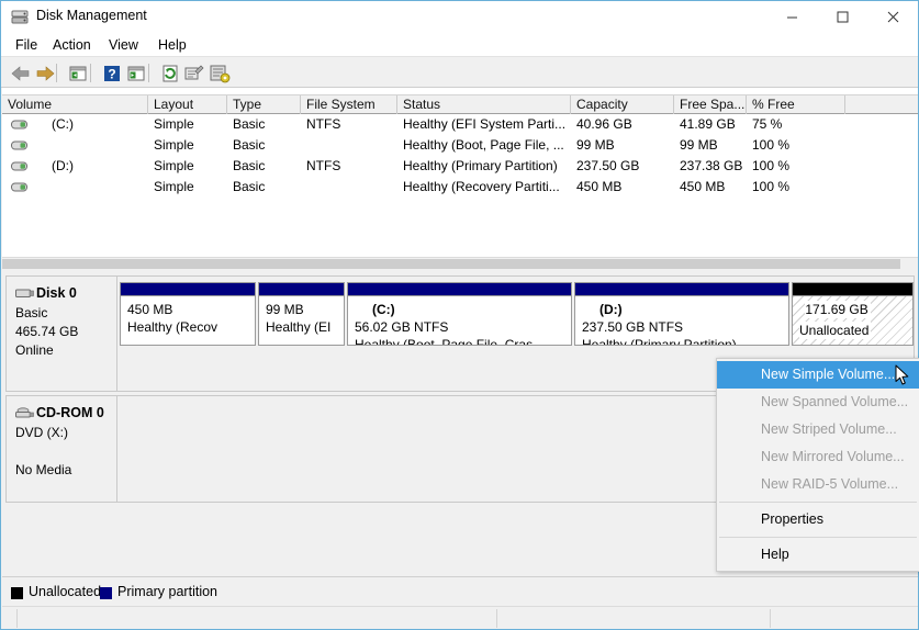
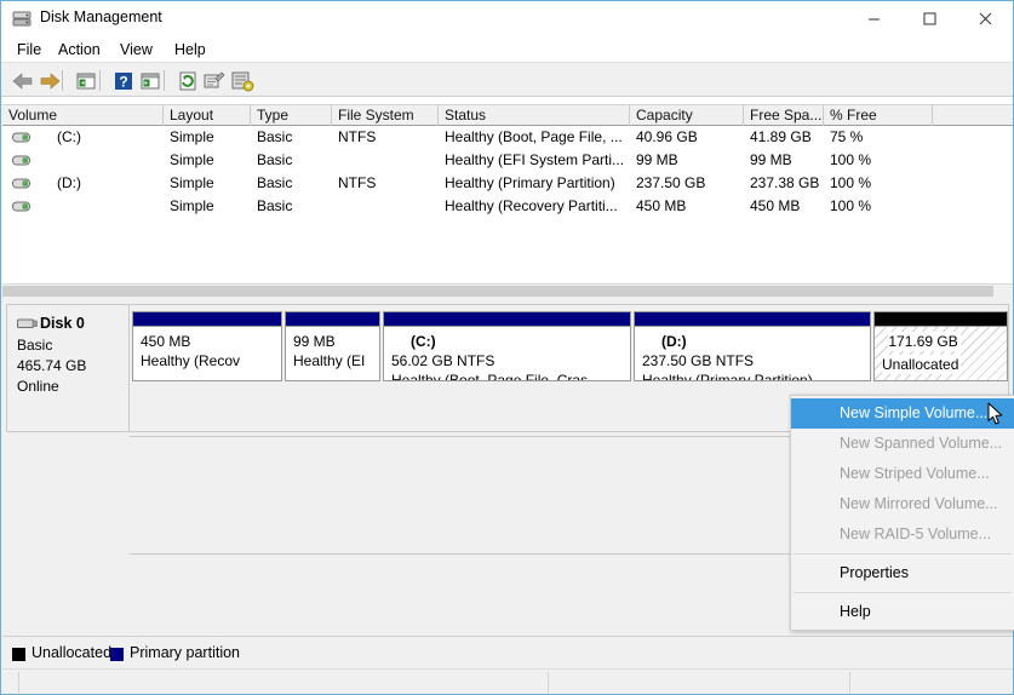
  Disk Management
  File
  Action
  View
  Help
  ?
  Volume
  Layout
  Type
  File System
  Status
  Capacity
  Free Spa...
  % Free
  (C:)
  Simple
  Basic
  NTFS
- Healthy (EFI System Parti...
+ Healthy (Boot, Page File, ...
  40.96 GB
  41.89 GB
  75 %
  Simple
  Basic
- Healthy (Boot, Page File, ...
+ Healthy (EFI System Parti...
  99 MB
  99 MB
  100 %
  (D:)
  Simple
  Basic
  NTFS
  Healthy (Primary Partition)
  237.50 GB
  237.38 GB
  100 %
  Simple
  Basic
  Healthy (Recovery Partiti...
  450 MB
  450 MB
  100 %
  Disk 0
  Basic
  465.74 GB
  Online
  450 MB
  Healthy (Recov
  99 MB
  Healthy (EI
  (C:)
  56.02 GB NTFS
  (D:)
  237.50 GB NTFS
  171.69 GB Unallocated
- CD-ROM 0
- DVD (X:)
- No Media
  Unallocated
  Primary partition
  New Simple Volume...
  New Spanned Volume...
  New Striped Volume...
  New Mirrored Volume...
  New RAID-5 Volume...
  Properties
  Help
